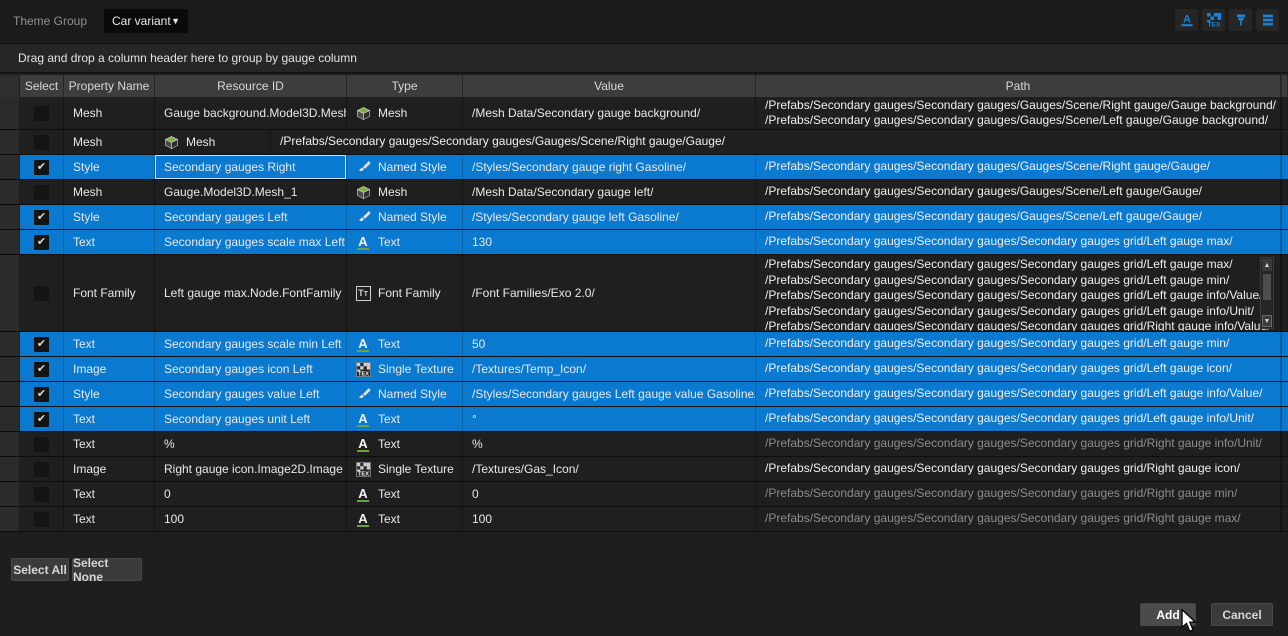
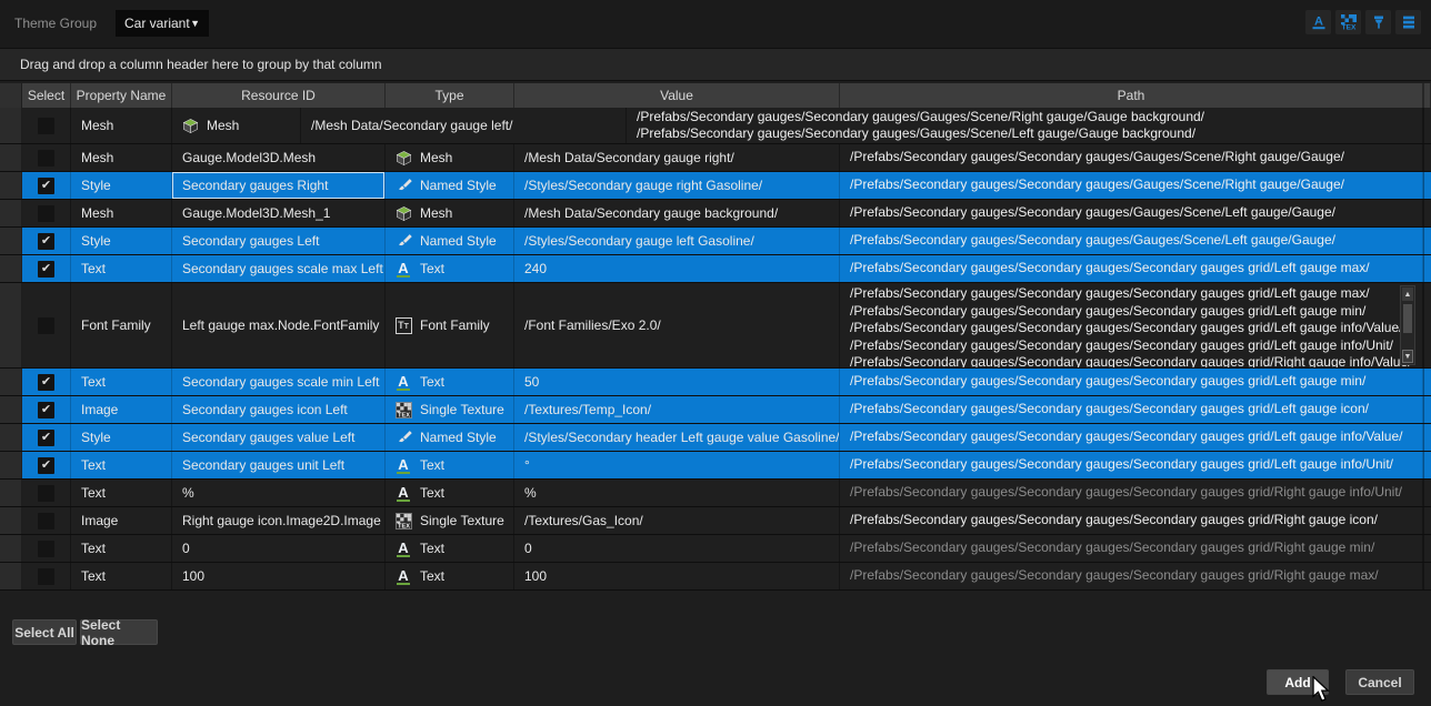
  Theme Group
  Car variant
  ▼
  A
- Drag and drop a column header here to group by gauge column
+ Drag and drop a column header here to group by that column
  Select
  Property Name
  Resource ID
  Type
  Value
  Path
  Mesh
- Gauge background.Model3D.Mesh
  Mesh
- /Mesh Data/Secondary gauge background/
+ /Mesh Data/Secondary gauge left/
  /Prefabs/Secondary gauges/Secondary gauges/Gauges/Scene/Right gauge/Gauge background/
  /Prefabs/Secondary gauges/Secondary gauges/Gauges/Scene/Left gauge/Gauge background/
  Mesh
+ Gauge.Model3D.Mesh
  Mesh
+ /Mesh Data/Secondary gauge right/
  /Prefabs/Secondary gauges/Secondary gauges/Gauges/Scene/Right gauge/Gauge/
  ✔
  Style
  Secondary gauges Right
  Named Style
  /Styles/Secondary gauge right Gasoline/
  /Prefabs/Secondary gauges/Secondary gauges/Gauges/Scene/Right gauge/Gauge/
  Mesh
  Gauge.Model3D.Mesh_1
  Mesh
- /Mesh Data/Secondary gauge left/
+ /Mesh Data/Secondary gauge background/
  /Prefabs/Secondary gauges/Secondary gauges/Gauges/Scene/Left gauge/Gauge/
  ✔
  Style
  Secondary gauges Left
  Named Style
  /Styles/Secondary gauge left Gasoline/
  /Prefabs/Secondary gauges/Secondary gauges/Gauges/Scene/Left gauge/Gauge/
  ✔
  Text
  Secondary gauges scale max Left
  A
  Text
- 130
+ 240
  /Prefabs/Secondary gauges/Secondary gauges/Secondary gauges grid/Left gauge max/
  Font Family
  Left gauge max.Node.FontFamily
  T
  Font Family
  /Font Families/Exo 2.0/
  /Prefabs/Secondary gauges/Secondary gauges/Secondary gauges grid/Left gauge max/
  /Prefabs/Secondary gauges/Secondary gauges/Secondary gauges grid/Left gauge min/
  /Prefabs/Secondary gauges/Secondary gauges/Secondary gauges grid/Left gauge info/Value
  /Prefabs/Secondary gauges/Secondary gauges/Secondary gauges grid/Left gauge info/Unit/
  /Prefabs/Secondary gauges/Secondary gauges/Secondary gauges grid/Right gauge info/Valu
  ✔
  Text
  Secondary gauges scale min Left
  A
  Text
  50
  /Prefabs/Secondary gauges/Secondary gauges/Secondary gauges grid/Left gauge min/
  ✔
  Image
  Secondary gauges icon Left
  Single Texture
  /Textures/Temp_Icon/
  /Prefabs/Secondary gauges/Secondary gauges/Secondary gauges grid/Left gauge icon/
  ✔
  Style
  Secondary gauges value Left
  Named Style
- /Styles/Secondary gauges Left gauge value Gasoline/
+ /Styles/Secondary header Left gauge value Gasoline/
  /Prefabs/Secondary gauges/Secondary gauges/Secondary gauges grid/Left gauge info/Value/
  ✔
  Text
  Secondary gauges unit Left
  A
  Text
  °
  /Prefabs/Secondary gauges/Secondary gauges/Secondary gauges grid/Left gauge info/Unit/
  Text
  %
  A
  Text
  %
  /Prefabs/Secondary gauges/Secondary gauges/Secondary gauges grid/Right gauge info/Unit/
  Image
  Right gauge icon.Image2D.Image
  Single Texture
  /Textures/Gas_Icon/
  /Prefabs/Secondary gauges/Secondary gauges/Secondary gauges grid/Right gauge icon/
  Text
  0
  A
  Text
  0
  /Prefabs/Secondary gauges/Secondary gauges/Secondary gauges grid/Right gauge min/
  Text
  100
  A
  Text
  100
  /Prefabs/Secondary gauges/Secondary gauges/Secondary gauges grid/Right gauge max/
  Select All
  Select None
  Add
  Cancel
